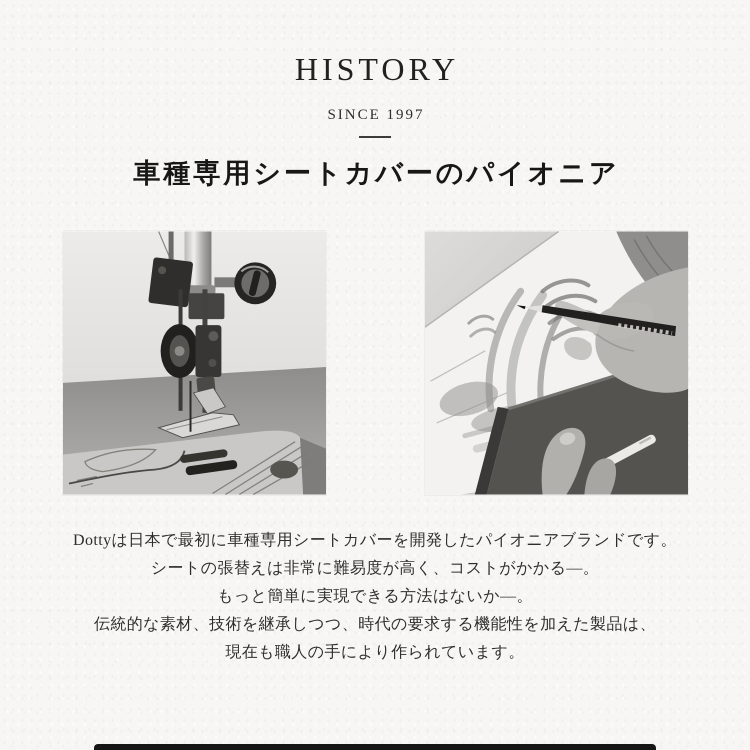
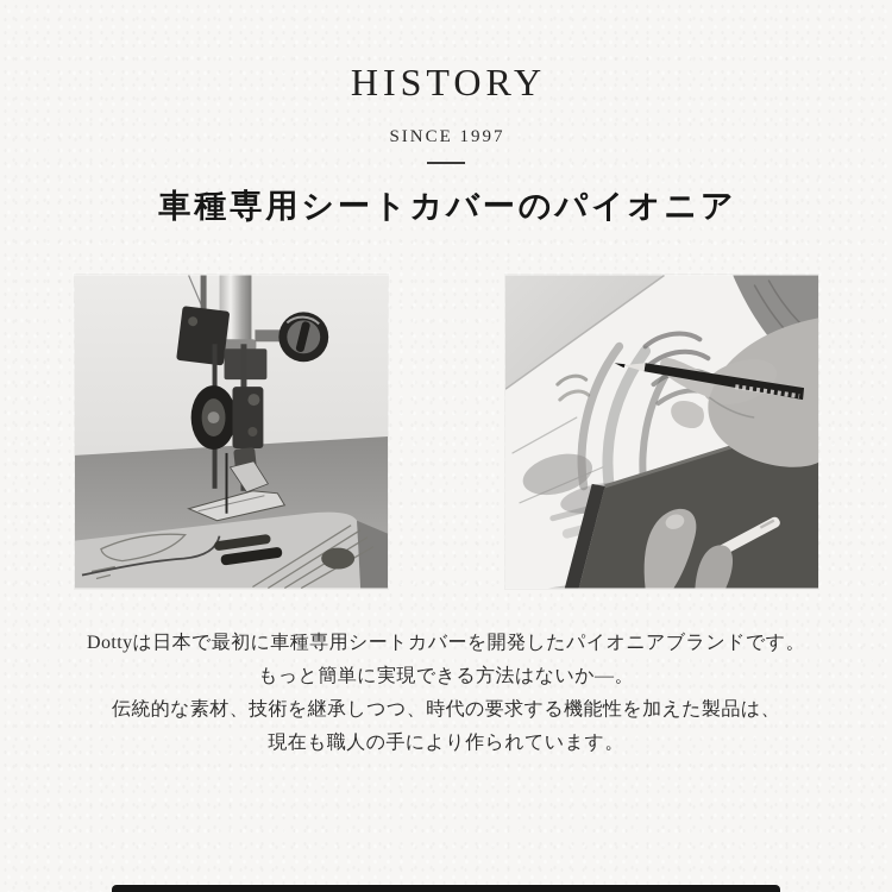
  HISTORY
  SINCE 1997
  車種専用シートカバーのパイオニア
  Dottyは日本で最初に車種専用シートカバーを開発したパイオニアブランドです。
- シートの張替えは非常に難易度が高く、コストがかかる―。
  もっと簡単に実現できる方法はないか―。
  伝統的な素材、技術を継承しつつ、時代の要求する機能性を加えた製品は、
  現在も職人の手により作られています。
